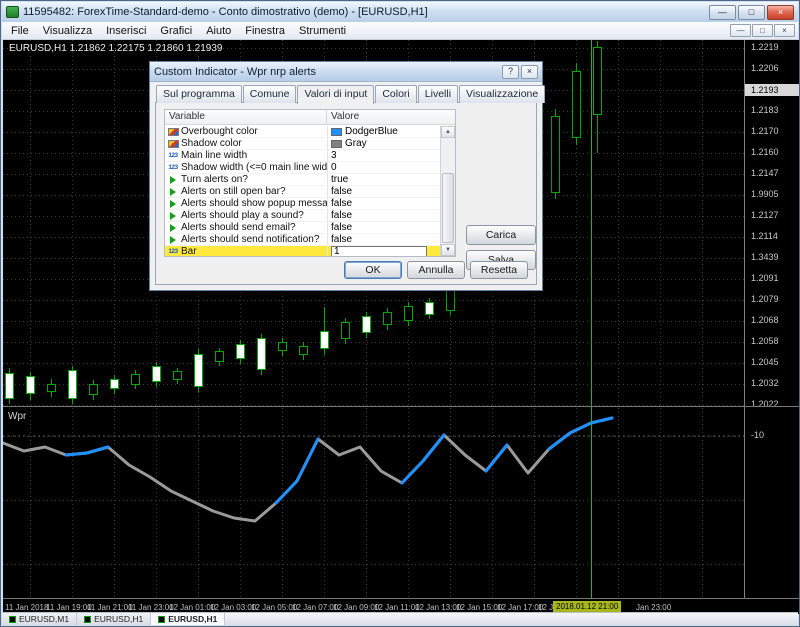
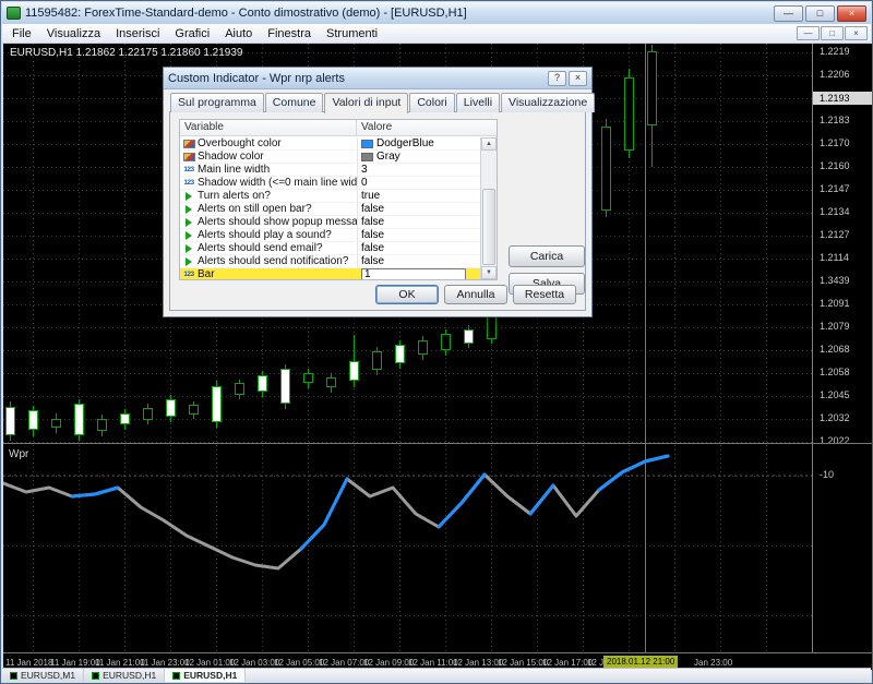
  11595482: ForexTime-Standard-demo - Conto dimostrativo (demo) - [EURUSD,H1]
  —
  □
  ×
  File
  Visualizza
  Inserisci
  Grafici
  Aiuto
  Finestra
  Strumenti
  —
  □
  ×
  EURUSD,H1 1.21862 1.22175 1.21860 1.21939
  Wpr
  1.2219
  1.2206
  1.2193
  1.2183
  1.2170
  1.2160
  1.2147
- 1.9905
+ 1.2134
  1.2127
  1.2114
  1.3439
  1.2091
  1.2079
  1.2068
  1.2058
  1.2045
  1.2032
  1.2022
  -10
  11 Jan 2018
  11 Jan 19:00
  11 Jan 21:00
  11 Jan 23:00
  12 Jan 01:00
  12 Jan 03:00
  12 Jan 05:00
  12 Jan 07:00
  12 Jan 09:00
  12 Jan 11:00
  12 Jan 13:00
  12 Jan 15:00
  12 Jan 17:00
  2018.01.12 21:00
  Jan 23:00
  EURUSD,M1
  EURUSD,H1
  EURUSD,H1
  Custom Indicator - Wpr nrp alerts
  ?
  ×
  Sul programma
  Comune
  Valori di input
  Colori
  Livelli
  Visualizzazione
  Variable
  Valore
  Overbought color
  DodgerBlue
  Shadow color
  Gray
  Main line width
  3
  Shadow width (<=0 main line wid
  0
  Turn alerts on?
  true
  Alerts on still open bar?
  false
  Alerts should show popup messa
  false
  Alerts should play a sound?
  false
  Alerts should send email?
  false
  Alerts should send notification?
  false
  Bar
  1
  Carica
  Salva
  OK
  Annulla
  Resetta
